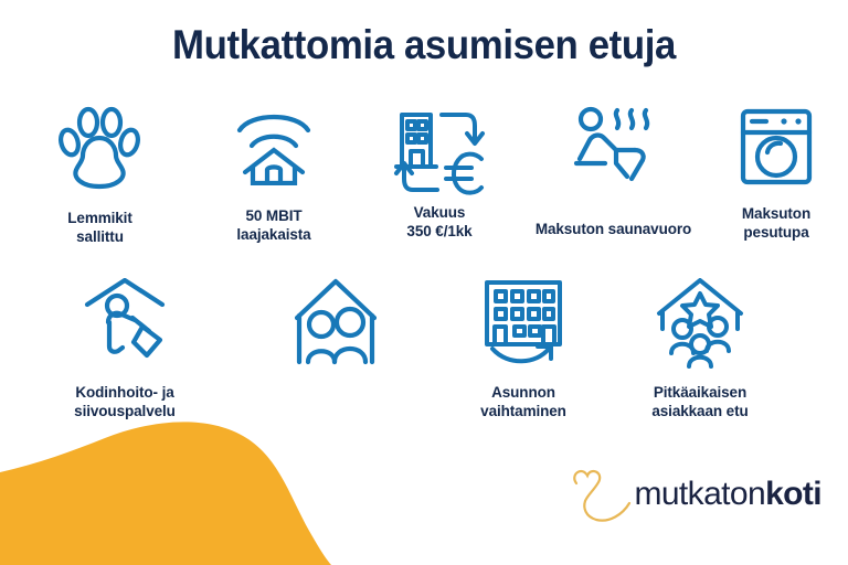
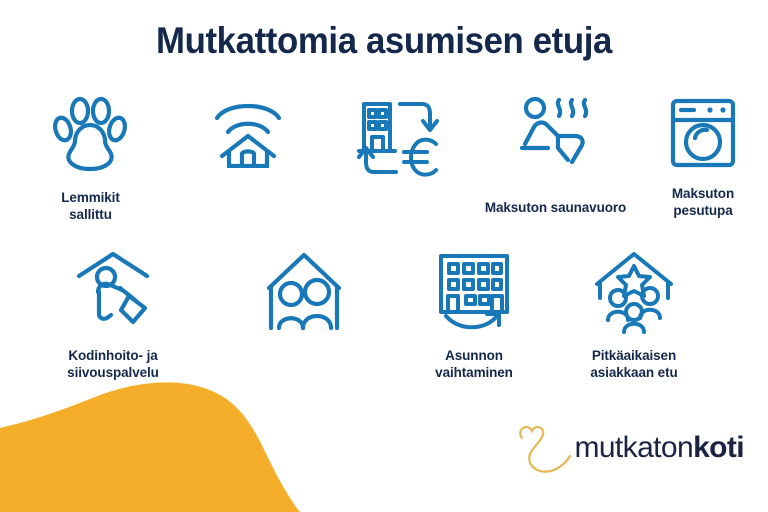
  Mutkattomia asumisen etuja
  Lemmikit
  sallittu
- 50 MBIT
- laajakaista
- Vakuus
- 350 €/1kk
  Maksuton saunavuoro
  Maksuton
  pesutupa
  Kodinhoito- ja
  siivouspalvelu
  Asunnon
  vaihtaminen
  Pitkäaikaisen
  asiakkaan etu
  mutkatonkoti
